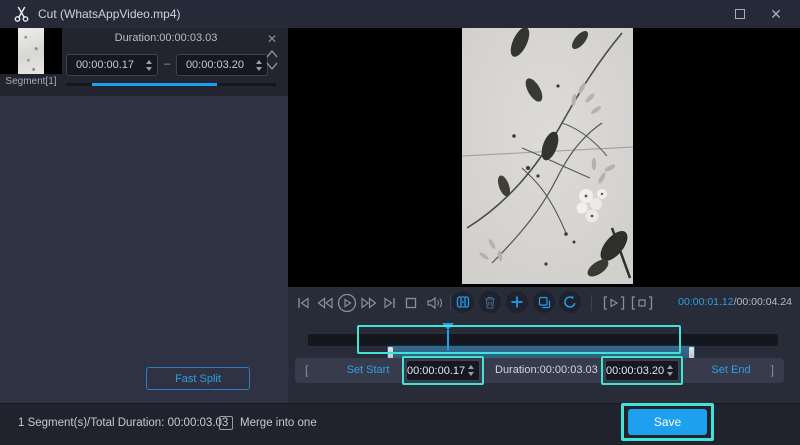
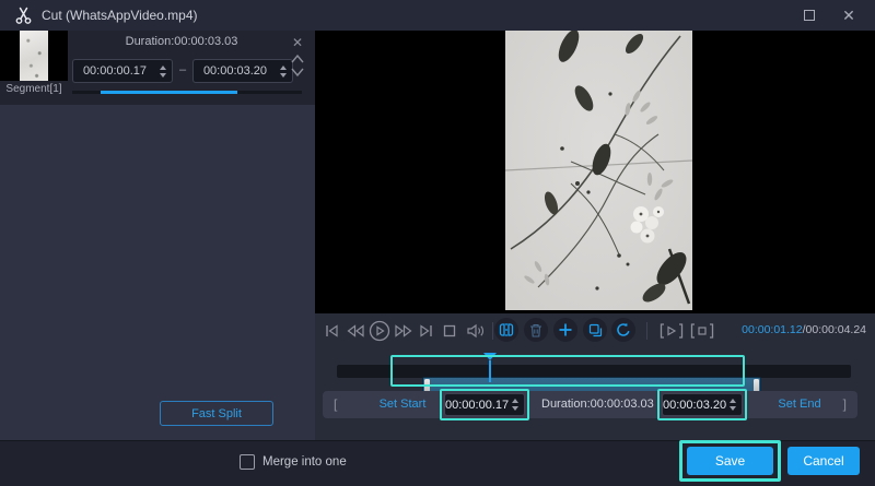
  Cut (WhatsAppVideo.mp4)
  ✕
  Segment[1]
  Duration:00:00:03.03
  00:00:00.17
  –
  00:00:03.20
  ✕
  Fast Split
  00:00:01.12/00:00:04.24
  [
  Set Start
  00:00:00.17
  Duration:00:00:03.03
  00:00:03.20
  Set End
  ]
- 1 Segment(s)/Total Duration: 00:00:03.03
  Merge into one
  Save
+ Cancel
